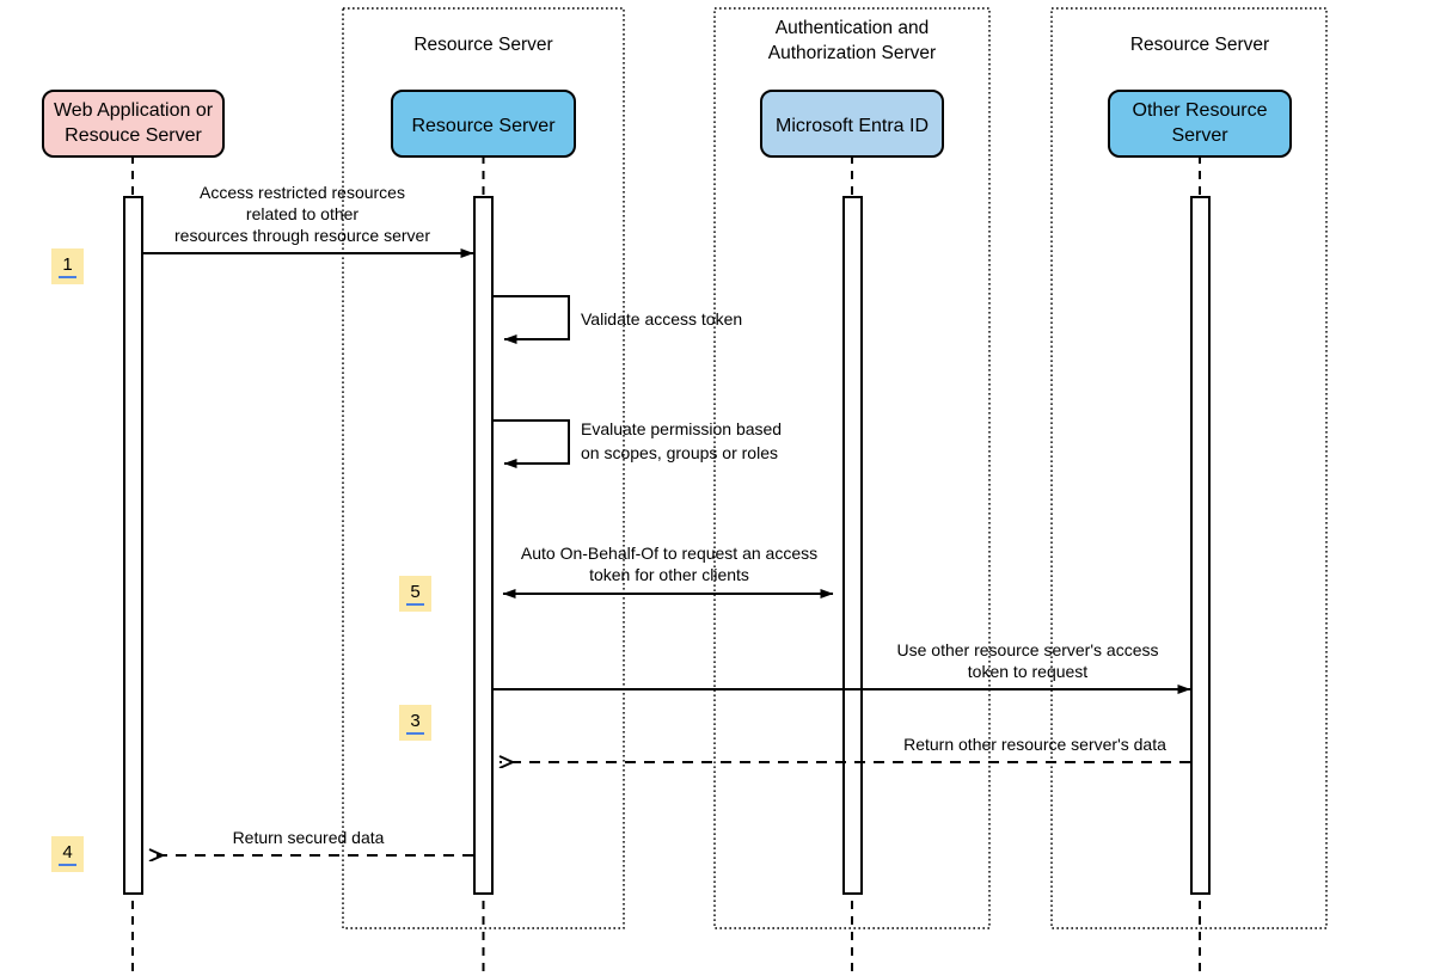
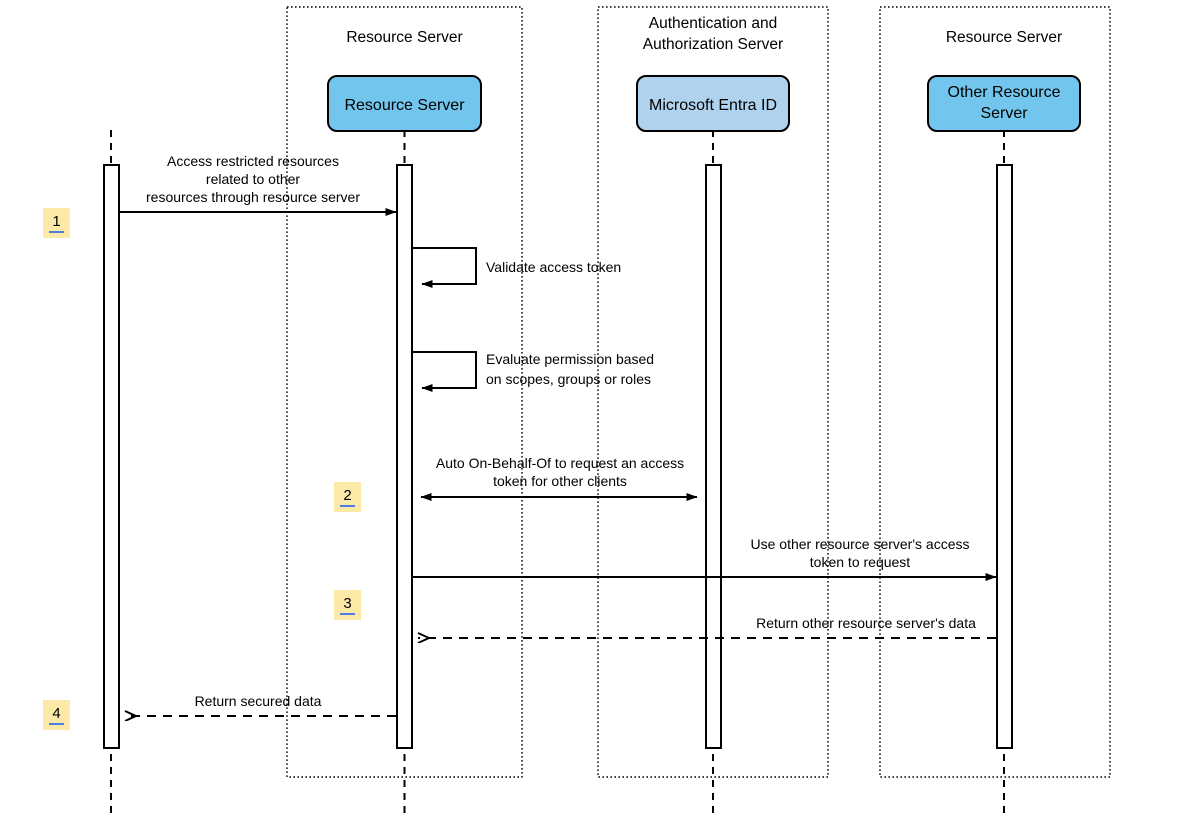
  Resource Server
  Authentication and
  Authorization Server
  Resource Server
- Web Application or
- Resouce Server
  Resource Server
  Microsoft Entra ID
  Other Resource
  Server
  Access restricted resources
  related to other
  resources through resource server
  Validate access token
  Evaluate permission based
  on scopes, groups or roles
  Auto On-Behalf-Of to request an access
  token for other clients
  Use other resource server's access
  token to request
  Return other resource server's data
  Return secured data
  1
- 5
+ 2
  3
  4
